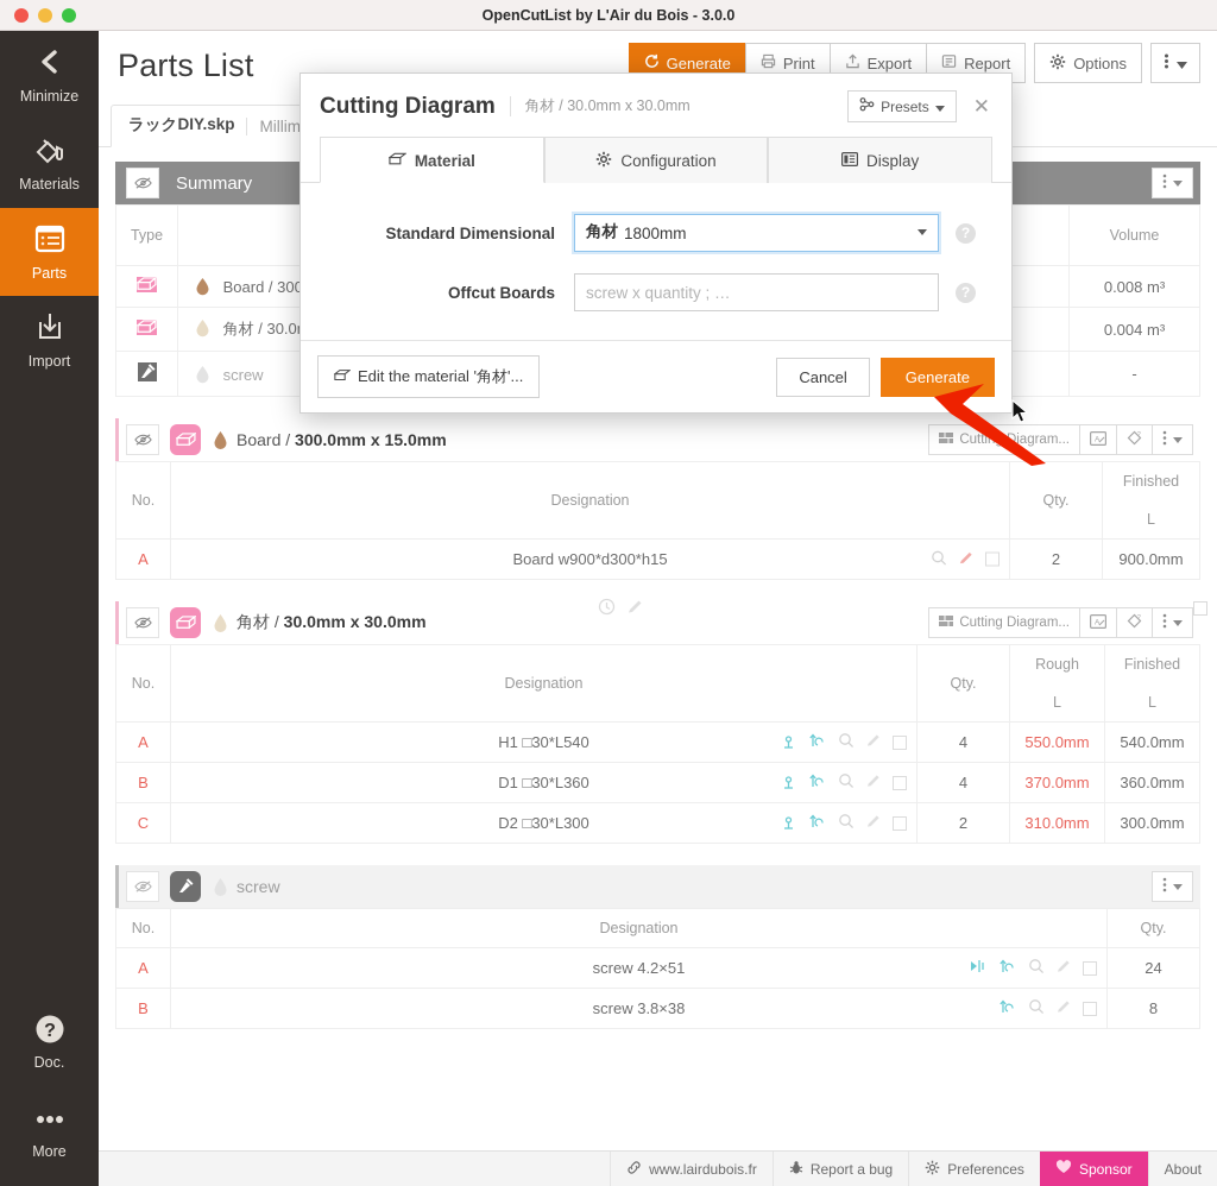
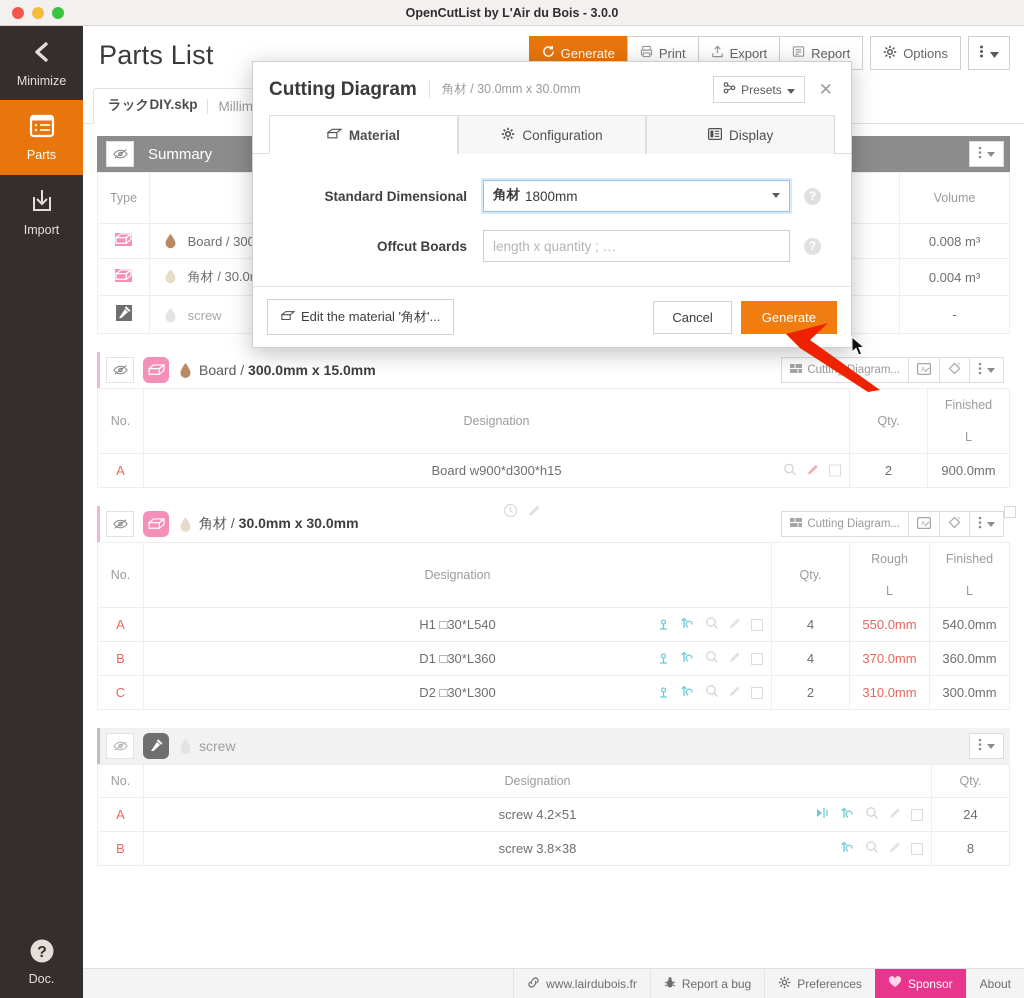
  OpenCutList by L'Air du Bois - 3.0.0
  Minimize
- Materials
  Parts
  Import
  ?
  Doc.
- More
  Parts List
  Generate
  Print
  Export
  Report
  Options
  ラックDIY.skp
  Millim
  Summary
  Type				Volume
  	Board / 30			0.008 m³
  	角材 / 30.0			0.004 m³
  Board / 300.0mm x 15.0mm
  Cuttiiagram...
  No.	Designation	Qty.	Finished
  L
  A	Board w900*d300*h15	2	900.0mm
  角材 / 30.0mm x 30.0mm
  Cutting Diagram...
  No.	Designation	Qty.	Rough	Finished
  L	L
  A	H1 □30*L540	4	550.0mm	540.0mm
  B	D1 □30*L360	4	370.0mm	360.0mm
  C	D2 □30*L300	2	310.0mm	300.0mm
  screw
  No.	Designation	Qty.
  A	screw 4.2×51	24
  B	screw 3.8×38	8
  www.lairdubois.fr
  Report a bug
  Preferences
  Sponsor
  About
  Cutting Diagram
  角材 / 30.0mm x 30.0mm
  Presets
  ✕
  Material
  Configuration
  Display
  Standard Dimensional
  角材
  1800mm
  ?
  Offcut Boards
- screw x quantity ; …
+ length x quantity ; …
  ?
  Edit the material '角材'...
  Cancel
  Generate
